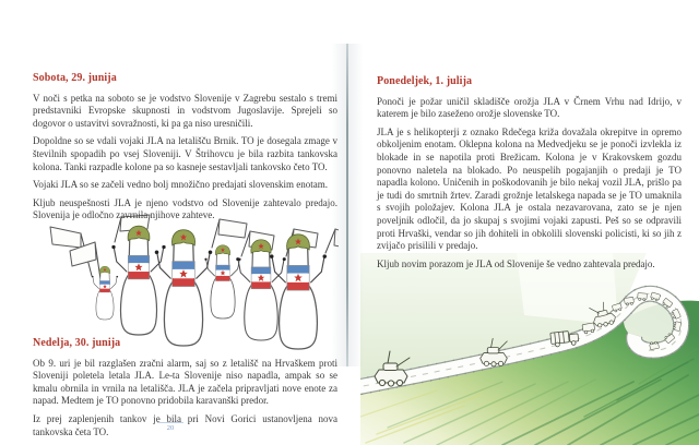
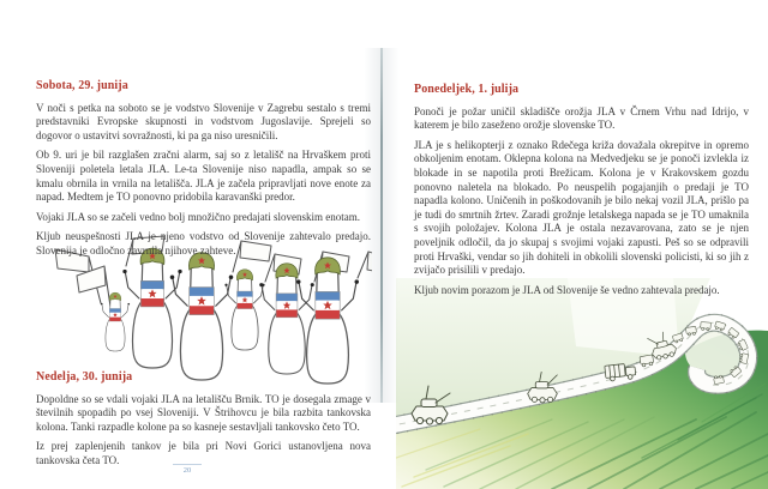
  Sobota, 29. junija
  V noči s petka na soboto se je vodstvo Slovenije v Zagrebu sestalo s tremi predstavniki Evropske skupnosti in vodstvom Jugoslavije. Sprejeli so dogovor o ustavitvi sovražnosti, ki pa ga niso uresničili.
- Dopoldne so se vdali vojaki JLA na letališču Brnik. TO je dosegala zmage v številnih spopadih po vsej Sloveniji. V Štrihovcu je bila razbita tankovska kolona. Tanki razpadle kolone pa so kasneje sestavljali tankovsko četo TO.
+ Ob 9. uri je bil razglašen zračni alarm, saj so z letališč na Hrvaškem proti Sloveniji poletela letala JLA. Le-ta Slovenije niso napadla, ampak so se kmalu obrnila in vrnila na letališča. JLA je začela pripravljati nove enote za napad. Medtem je TO ponovno pridobila karavanški predor.
  Vojaki JLA so se začeli vedno bolj množično predajati slovenskim enotam.
  Kljub neuspešnosti JLA je njeno vodstvo od Slovenije zahtevalo predajo. Slovenija je odločno zavrnila njihove zahteve.
  Nedelja, 30. junija
- Ob 9. uri je bil razglašen zračni alarm, saj so z letališč na Hrvaškem proti Sloveniji poletela letala JLA. Le-ta Slovenije niso napadla, ampak so se kmalu obrnila in vrnila na letališča. JLA je začela pripravljati nove enote za napad. Medtem je TO ponovno pridobila karavanški predor.
+ Dopoldne so se vdali vojaki JLA na letališču Brnik. TO je dosegala zmage v številnih spopadih po vsej Sloveniji. V Štrihovcu je bila razbita tankovska kolona. Tanki razpadle kolone pa so kasneje sestavljali tankovsko četo TO.
  Iz prej zaplenjenih tankov je bila pri Novi Gorici ustanovljena nova tankovska četa TO.
  Ponedeljek, 1. julija
  Ponoči je požar uničil skladišče orožja JLA v Črnem Vrhu nad Idrijo, v katerem je bilo zaseženo orožje slovenske TO.
  JLA je s helikopterji z oznako Rdečega križa dovažala okrepitve in opremo obkoljenim enotam. Oklepna kolona na Medvedjeku se je ponoči izvlekla iz blokade in se napotila proti Brežicam. Kolona je v Krakovskem gozdu ponovno naletela na blokado. Po neuspelih pogajanjih o predaji je TO napadla kolono. Uničenih in poškodovanih je bilo nekaj vozil JLA, prišlo pa je tudi do smrtnih žrtev. Zaradi grožnje letalskega napada se je TO umaknila s svojih položajev. Kolona JLA je ostala nezavarovana, zato se je njen poveljnik odločil, da jo skupaj s svojimi vojaki zapusti. Peš so se odpravili proti Hrvaški, vendar so jih dohiteli in obkolili slovenski policisti, ki so jih z zvijačo prisilili v predajo.
  Kljub novim porazom je JLA od Slovenije še vedno zahtevala predajo.
